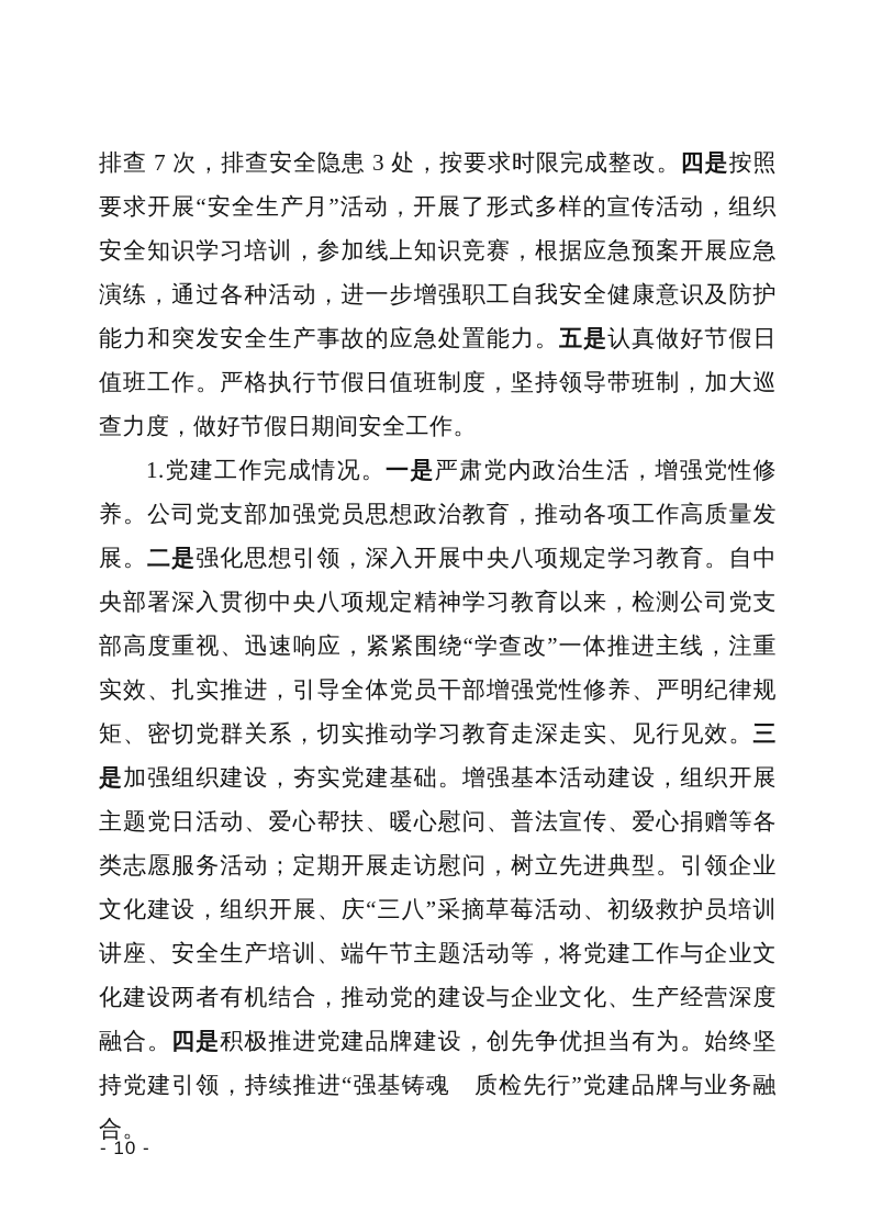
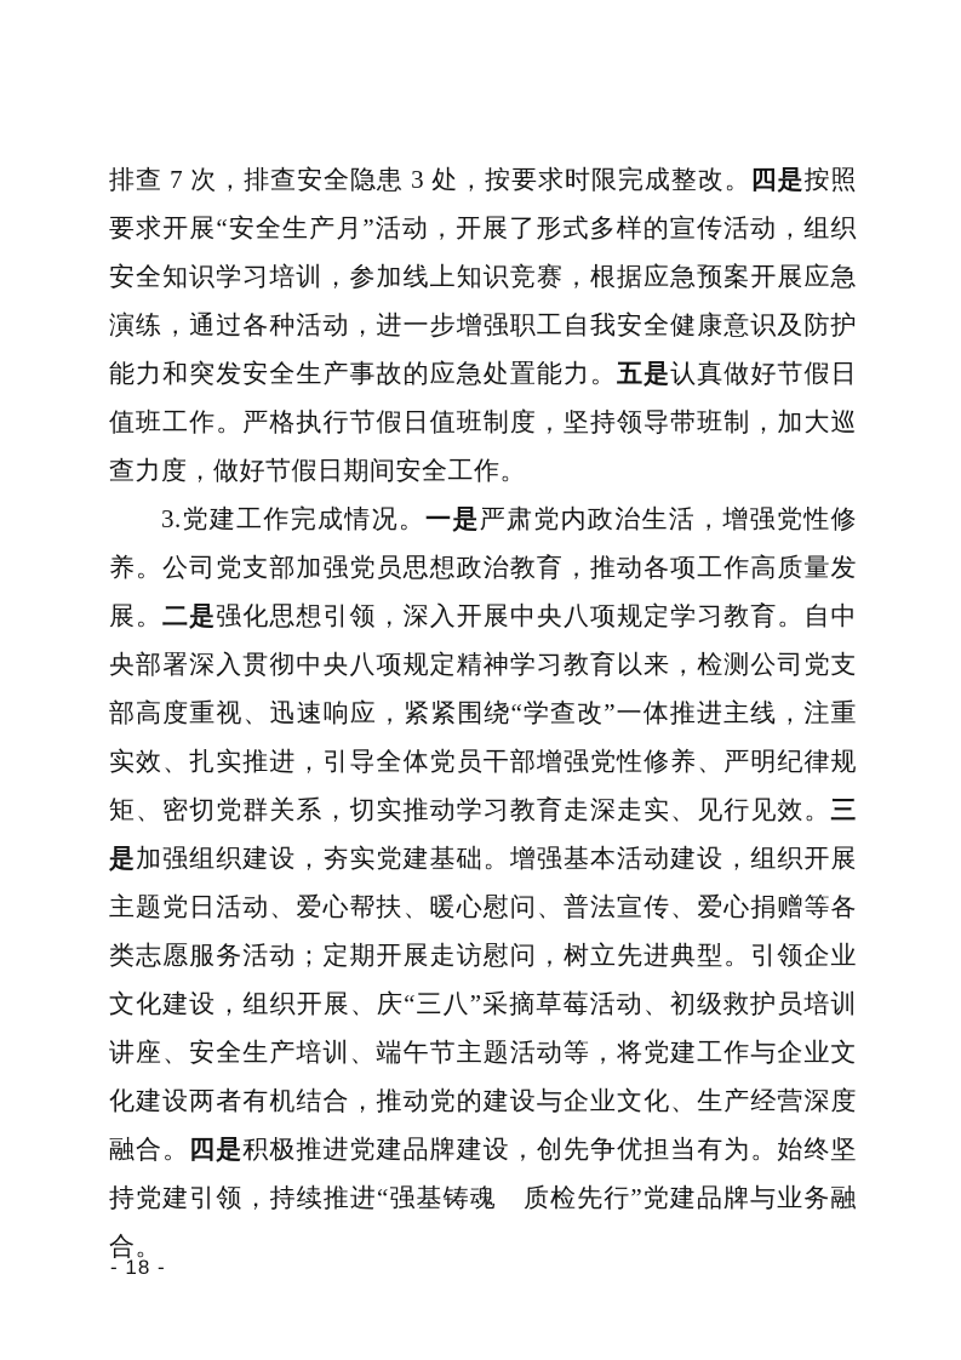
  排查 7 次，排查安全隐患 3 处，按要求时限完成整改。四是按照要求开展“安全生产月”活动，开展了形式多样的宣传活动，组织安全知识学习培训，参加线上知识竞赛，根据应急预案开展应急演练，通过各种活动，进一步增强职工自我安全健康意识及防护能力和突发安全生产事故的应急处置能力。五是认真做好节假日值班工作。严格执行节假日值班制度，坚持领导带班制，加大巡查力度，做好节假日期间安全工作。
- 1.党建工作完成情况。一是严肃党内政治生活，增强党性修养。公司党支部加强党员思想政治教育，推动各项工作高质量发展。二是强化思想引领，深入开展中央八项规定学习教育。自中央部署深入贯彻中央八项规定精神学习教育以来，检测公司党支部高度重视、迅速响应，紧紧围绕“学查改”一体推进主线，注重实效、扎实推进，引导全体党员干部增强党性修养、严明纪律规矩、密切党群关系，切实推动学习教育走深走实、见行见效。三是加强组织建设，夯实党建基础。增强基本活动建设，组织开展主题党日活动、爱心帮扶、暖心慰问、普法宣传、爱心捐赠等各类志愿服务活动；定期开展走访慰问，树立先进典型。引领企业文化建设，组织开展、庆“三八”采摘草莓活动、初级救护员培训讲座、安全生产培训、端午节主题活动等，将党建工作与企业文化建设两者有机结合，推动党的建设与企业文化、生产经营深度融合。四是积极推进党建品牌建设，创先争优担当有为。始终坚持党建引领，持续推进“强基铸魂 质检先行”党建品牌与业务融合。
+ 3.党建工作完成情况。一是严肃党内政治生活，增强党性修养。公司党支部加强党员思想政治教育，推动各项工作高质量发展。二是强化思想引领，深入开展中央八项规定学习教育。自中央部署深入贯彻中央八项规定精神学习教育以来，检测公司党支部高度重视、迅速响应，紧紧围绕“学查改”一体推进主线，注重实效、扎实推进，引导全体党员干部增强党性修养、严明纪律规矩、密切党群关系，切实推动学习教育走深走实、见行见效。三是加强组织建设，夯实党建基础。增强基本活动建设，组织开展主题党日活动、爱心帮扶、暖心慰问、普法宣传、爱心捐赠等各类志愿服务活动；定期开展走访慰问，树立先进典型。引领企业文化建设，组织开展、庆“三八”采摘草莓活动、初级救护员培训讲座、安全生产培训、端午节主题活动等，将党建工作与企业文化建设两者有机结合，推动党的建设与企业文化、生产经营深度融合。四是积极推进党建品牌建设，创先争优担当有为。始终坚持党建引领，持续推进“强基铸魂 质检先行”党建品牌与业务融合。
- - 10 -
+ - 18 -
